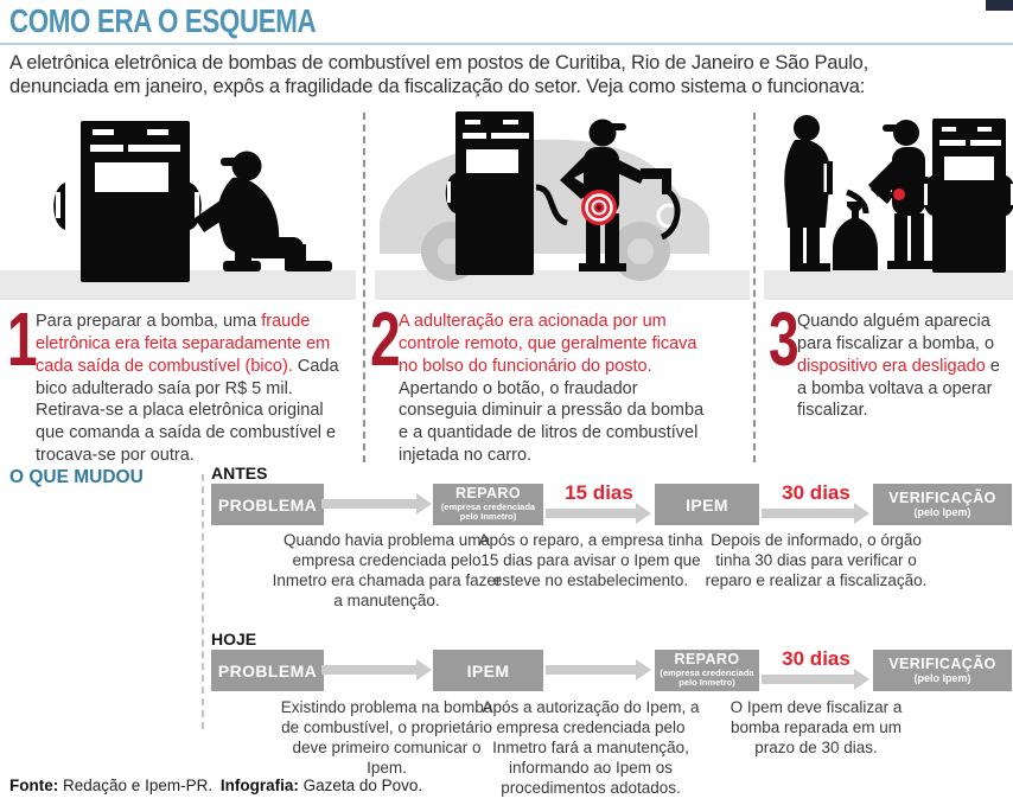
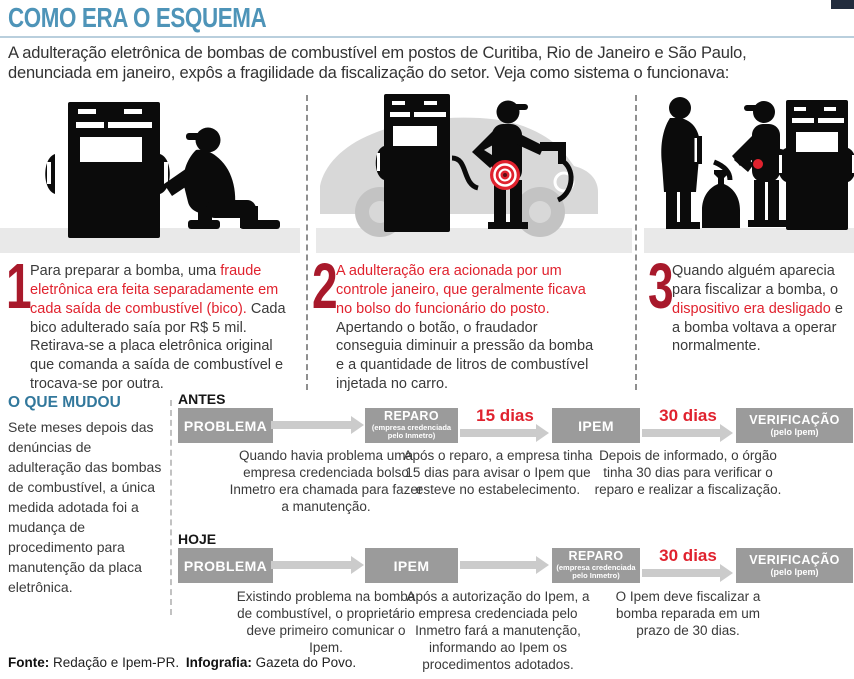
  COMO ERA O ESQUEMA
- A eletrônica eletrônica de bombas de combustível em postos de Curitiba, Rio de Janeiro e São Paulo,
+ A adulteração eletrônica de bombas de combustível em postos de Curitiba, Rio de Janeiro e São Paulo,
  denunciada em janeiro, expôs a fragilidade da fiscalização do setor. Veja como sistema o funcionava:
  1
  Para preparar a bomba, uma fraude eletrônica era feita separadamente em cada saída de combustível (bico). Cada bico adulterado saía por R$ 5 mil. Retirava-se a placa eletrônica original que comanda a saída de combustível e trocava-se por outra.
  2
- A adulteração era acionada por um controle remoto, que geralmente ficava no bolso do funcionário do posto. Apertando o botão, o fraudador conseguia diminuir a pressão da bomba e a quantidade de litros de combustível injetada no carro.
+ A adulteração era acionada por um controle janeiro, que geralmente ficava no bolso do funcionário do posto. Apertando o botão, o fraudador conseguia diminuir a pressão da bomba e a quantidade de litros de combustível injetada no carro.
  3
- Quando alguém aparecia para fiscalizar a bomba, o dispositivo era desligado e a bomba voltava a operar fiscalizar.
+ Quando alguém aparecia para fiscalizar a bomba, o dispositivo era desligado e a bomba voltava a operar normalmente.
  O QUE MUDOU
+ Sete meses depois das denúncias de adulteração das bombas de combustível, a única medida adotada foi a mudança de procedimento para manutenção da placa eletrônica.
  ANTES
  PROBLEMA
  REPARO
  (empresa credenciada pelo Inmetro)
  15 dias
  IPEM
  30 dias
  VERIFICAÇÃO
  (pelo Ipem)
- Quando havia problema uma empresa credenciada pelo Inmetro era chamada para fazer a manutenção.
+ Quando havia problema uma empresa credenciada bolso Inmetro era chamada para fazer a manutenção.
  Após o reparo, a empresa tinha 15 dias para avisar o Ipem que esteve no estabelecimento.
  Depois de informado, o órgão tinha 30 dias para verificar o reparo e realizar a fiscalização.
  HOJE
  PROBLEMA
  IPEM
  REPARO
  (empresa credenciada pelo Inmetro)
  30 dias
  VERIFICAÇÃO
  (pelo Ipem)
  Existindo problema na bomba de combustível, o proprietário deve primeiro comunicar o Ipem.
  Após a autorização do Ipem, a empresa credenciada pelo Inmetro fará a manutenção, informando ao Ipem os procedimentos adotados.
  O Ipem deve fiscalizar a bomba reparada em um prazo de 30 dias.
  Fonte: Redação e Ipem-PR. Infografia: Gazeta do Povo.
